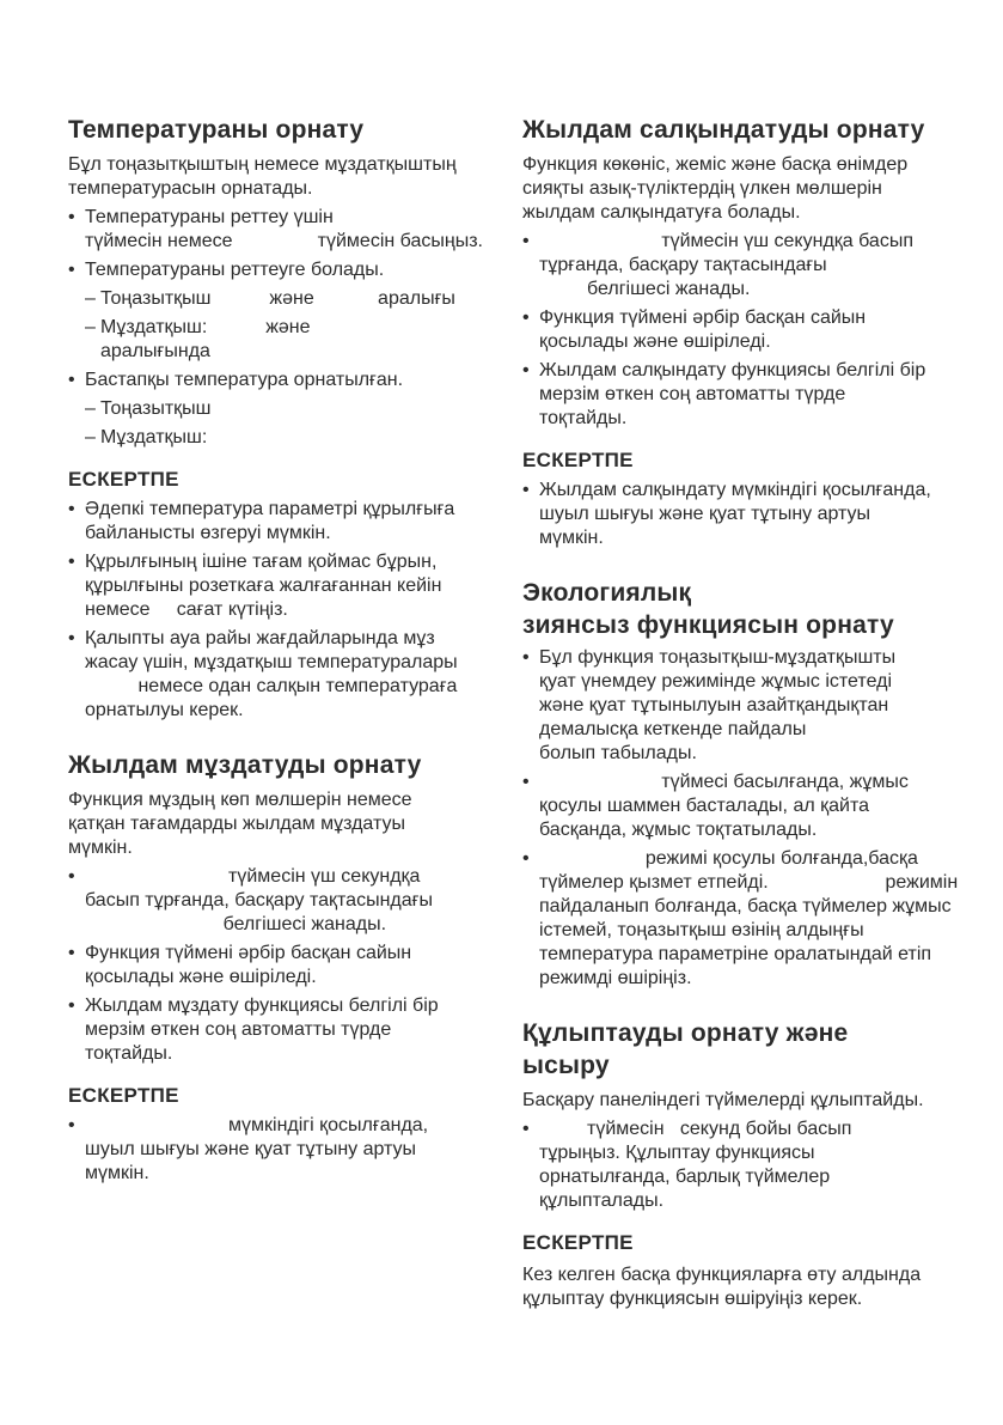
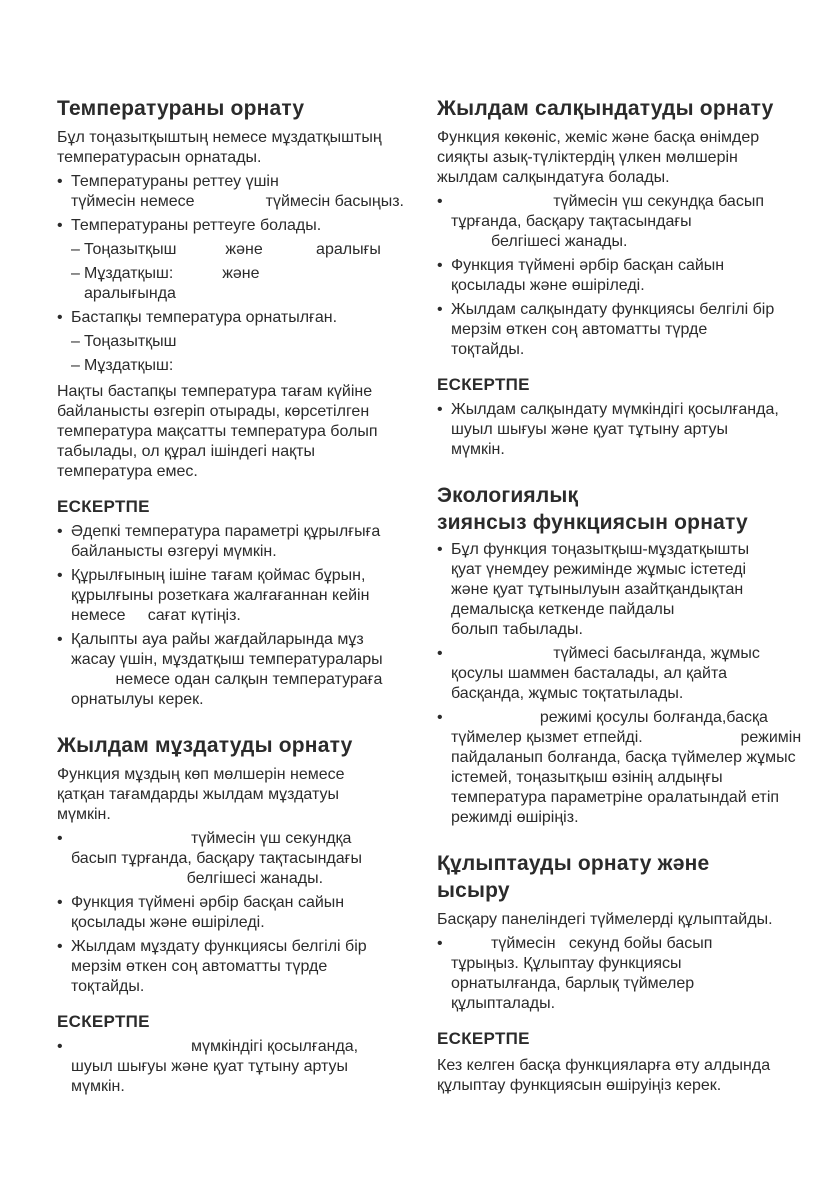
  Температураны орнату
  Бұл тоңазытқыштың немесе мұздатқыштың
  температурасын орнатады.
  •
  Температураны реттеу үшін
  түймесін немесе түймесін басыңыз.
  •
  Температураны реттеуге болады.
  –
  Тоңазытқыш және аралығы
  –
  Мұздатқыш: және
  аралығында
  •
  Бастапқы температура орнатылған.
  –
  Тоңазытқыш
  –
  Мұздатқыш:
+ Нақты бастапқы температура тағам күйіне
+ байланысты өзгеріп отырады, көрсетілген
+ температура мақсатты температура болып
+ табылады, ол құрал ішіндегі нақты
+ температура емес.
  ЕСКЕРТПЕ
  •
  Әдепкі температура параметрі құрылғыға
  байланысты өзгеруі мүмкін.
  •
  Құрылғының ішіне тағам қоймас бұрын,
  құрылғыны розеткаға жалғағаннан кейін
  немесе сағат күтіңіз.
  •
  Қалыпты ауа райы жағдайларында мұз
  жасау үшін, мұздатқыш температуралары
  немесе одан салқын температураға
  орнатылуы керек.
  Жылдам мұздатуды орнату
  Функция мұздың көп мөлшерін немесе
  қатқан тағамдарды жылдам мұздатуы
  мүмкін.
  •
  түймесін үш секундқа
  басып тұрғанда, басқару тақтасындағы
  белгішесі жанады.
  •
  Функция түймені әрбір басқан сайын
  қосылады және өшіріледі.
  •
  Жылдам мұздату функциясы белгілі бір
  мерзім өткен соң автоматты түрде
  тоқтайды.
  ЕСКЕРТПЕ
  •
  мүмкіндігі қосылғанда,
  шуыл шығуы және қуат тұтыну артуы
  мүмкін.
  Жылдам салқындатуды орнату
  Функция көкөніс, жеміс және басқа өнімдер
  сияқты азық-түліктердің үлкен мөлшерін
  жылдам салқындатуға болады.
  •
  түймесін үш секундқа басып
  тұрғанда, басқару тақтасындағы
  белгішесі жанады.
  •
  Функция түймені әрбір басқан сайын
  қосылады және өшіріледі.
  •
  Жылдам салқындату функциясы белгілі бір
  мерзім өткен соң автоматты түрде
  тоқтайды.
  ЕСКЕРТПЕ
  •
  Жылдам салқындату мүмкіндігі қосылғанда,
  шуыл шығуы және қуат тұтыну артуы
  мүмкін.
  Экологиялық
  зиянсыз функциясын орнату
  •
  Бұл функция тоңазытқыш-мұздатқышты
  қуат үнемдеу режимінде жұмыс істетеді
  және қуат тұтынылуын азайтқандықтан
  демалысқа кеткенде пайдалы
  болып табылады.
  •
  түймесі басылғанда, жұмыс
  қосулы шаммен басталады, ал қайта
  басқанда, жұмыс тоқтатылады.
  •
  режимі қосулы болғанда,басқа
  түймелер қызмет етпейді. режимін
  пайдаланып болғанда, басқа түймелер жұмыс
  істемей, тоңазытқыш өзінің алдыңғы
  температура параметріне оралатындай етіп
  режимді өшіріңіз.
  Құлыптауды орнату және
  ысыру
  Басқару панеліндегі түймелерді құлыптайды.
  •
  түймесін секунд бойы басып
  тұрыңыз. Құлыптау функциясы
  орнатылғанда, барлық түймелер
  құлыпталады.
  ЕСКЕРТПЕ
  Кез келген басқа функцияларға өту алдында
  құлыптау функциясын өшіруіңіз керек.
